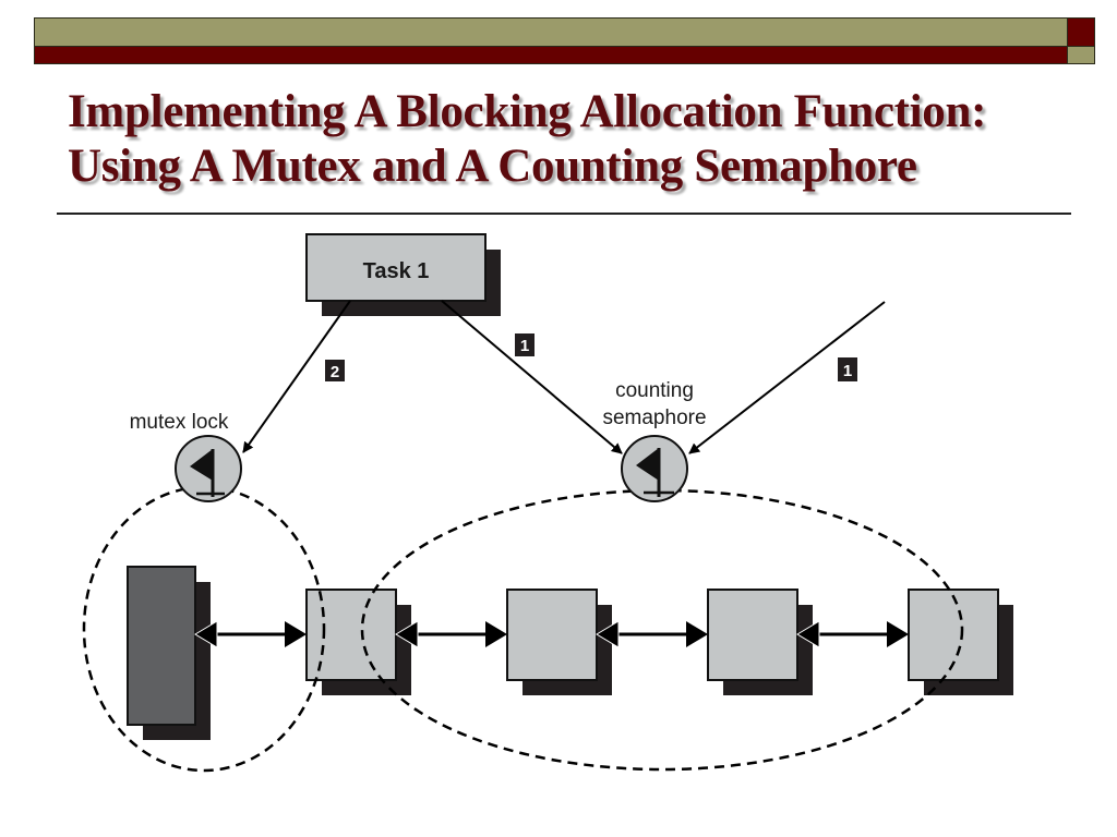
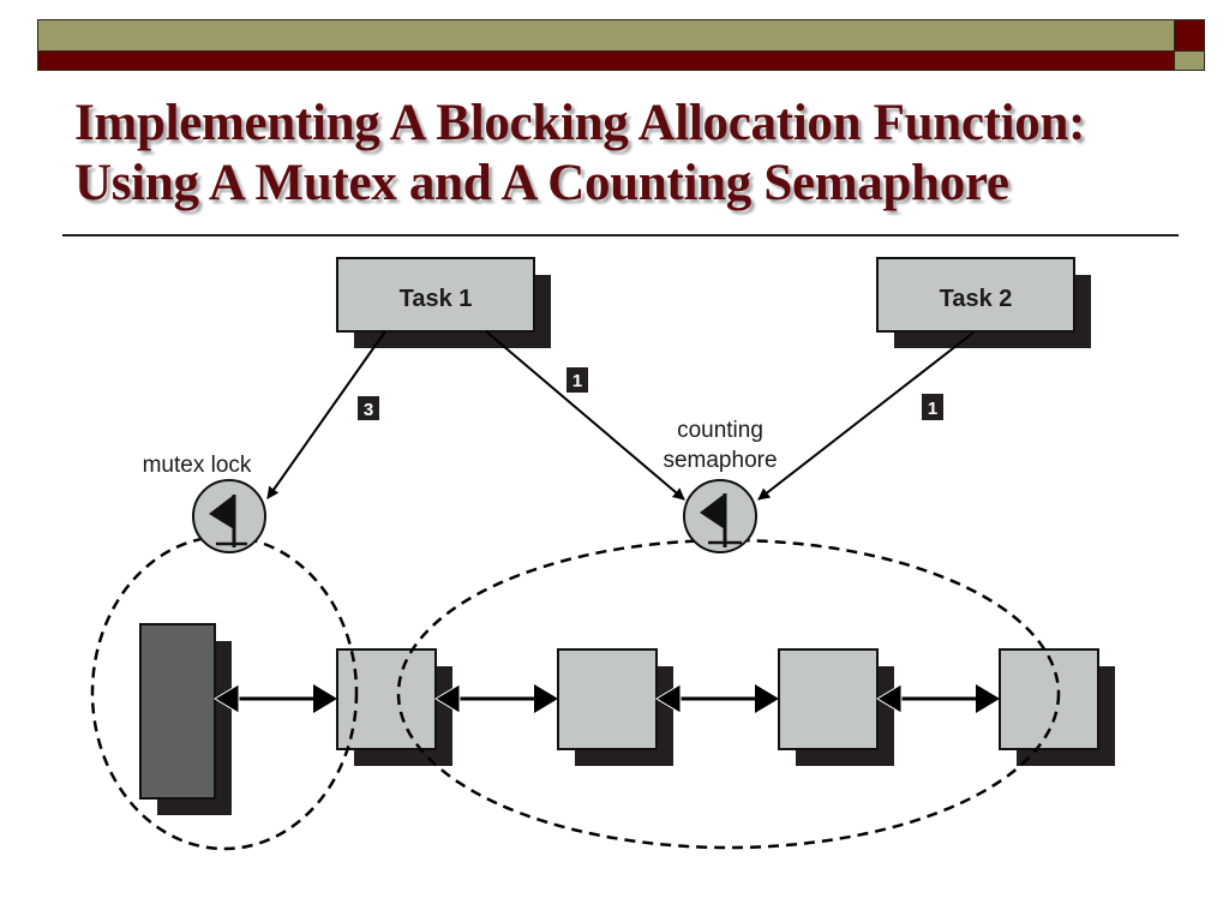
  Implementing A Blocking Allocation Function:
  Using A Mutex and A Counting Semaphore
  Task 1
+ Task 2
- 2
+ 3
  1
  1
  mutex lock
  counting
  semaphore
